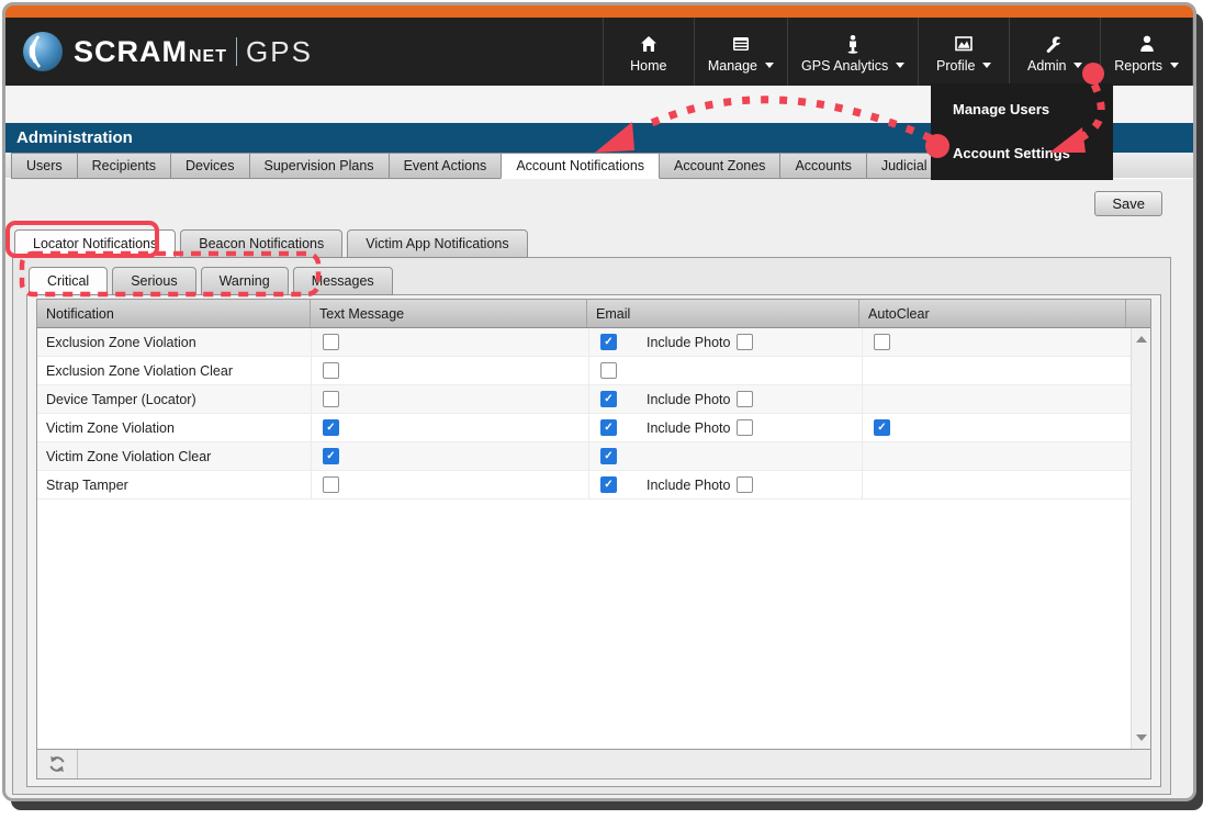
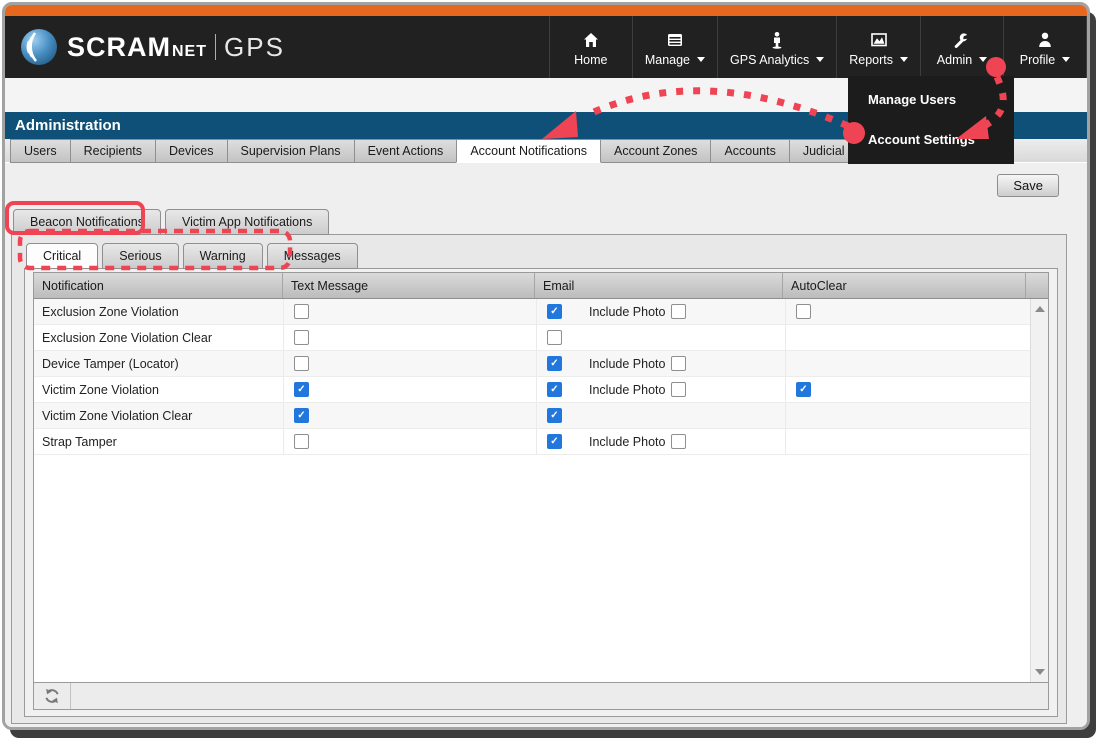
  SCRAM
  NET
  GPS
  Home
  Manage
  GPS Analytics
- Profile
+ Reports
  Admin
- Reports
+ Profile
  Administration
  Users
  Recipients
  Devices
  Supervision Plans
  Event Actions
  Account Notifications
  Account Zones
  Accounts
  Judicial
  Save
- Locator Notifications
  Beacon Notifications
  Victim App Notifications
  Critical
  Serious
  Warning
  essages
  Notification
  Text Message
  Email
  AutoClear
  Exclusion Zone Violation
  ✓
  Include Photo
  Exclusion Zone Violation Clear
  Device Tamper (Locator)
  ✓
  Include Photo
  Victim Zone Violation
  ✓
  ✓
  Include Photo
  ✓
  Victim Zone Violation Clear
  ✓
  ✓
  Strap Tamper
  ✓
  Include Photo
  Manage Users
  Account Settings
